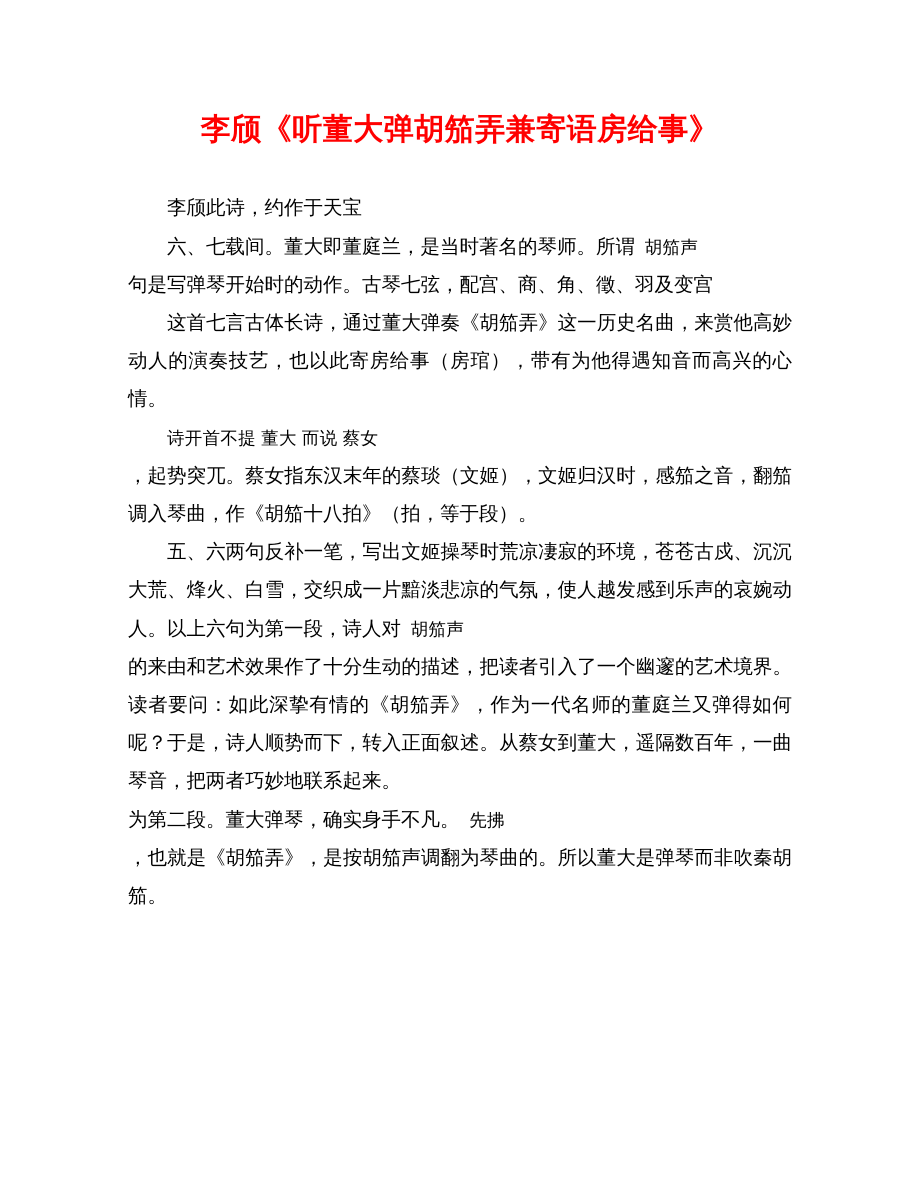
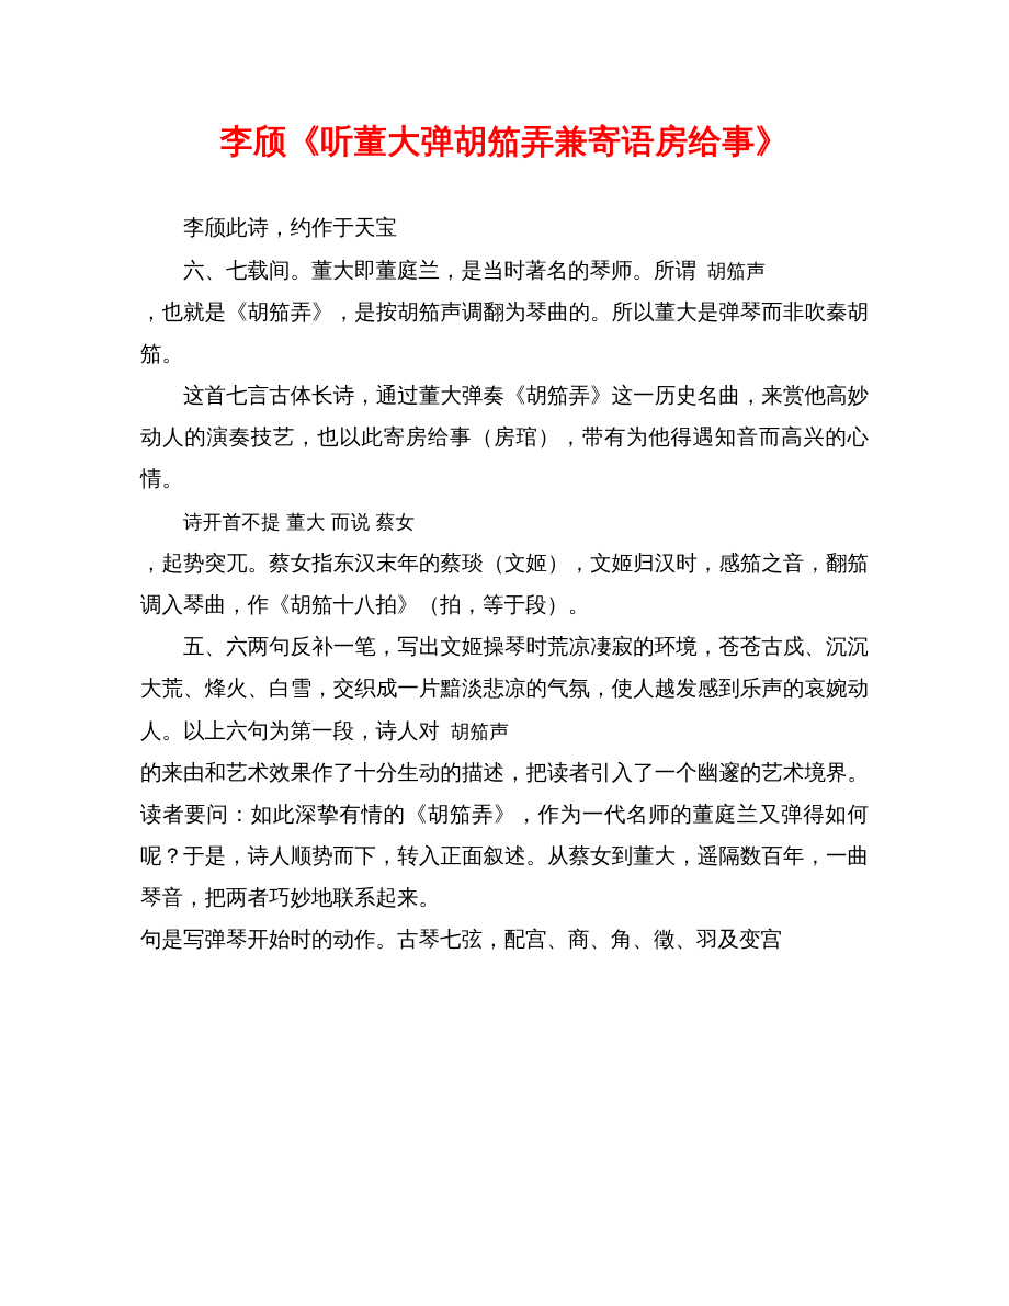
  李颀《听董大弹胡笳弄兼寄语房给事》
  李颀此诗，约作于天宝
  六、七载间。董大即董庭兰，是当时著名的琴师。所谓 胡笳声
- 句是写弹琴开始时的动作。古琴七弦，配宫、商、角、徵、羽及变宫
+ ，也就是《胡笳弄》，是按胡笳声调翻为琴曲的。所以董大是弹琴而非吹秦胡笳。
  这首七言古体长诗，通过董大弹奏《胡笳弄》这一历史名曲，来赏他高妙动人的演奏技艺，也以此寄房给事（房琯），带有为他得遇知音而高兴的心情。
  诗开首不提 董大 而说 蔡女
  ，起势突兀。蔡女指东汉末年的蔡琰（文姬），文姬归汉时，感笳之音，翻笳调入琴曲，作《胡笳十八拍》（拍，等于段）。
  五、六两句反补一笔，写出文姬操琴时荒凉凄寂的环境，苍苍古戍、沉沉大荒、烽火、白雪，交织成一片黯淡悲凉的气氛，使人越发感到乐声的哀婉动人。以上六句为第一段，诗人对 胡笳声
  的来由和艺术效果作了十分生动的描述，把读者引入了一个幽邃的艺术境界。读者要问：如此深挚有情的《胡笳弄》，作为一代名师的董庭兰又弹得如何呢？于是，诗人顺势而下，转入正面叙述。从蔡女到董大，遥隔数百年，一曲琴音，把两者巧妙地联系起来。
- 为第二段。董大弹琴，确实身手不凡。 先拂
- ，也就是《胡笳弄》，是按胡笳声调翻为琴曲的。所以董大是弹琴而非吹秦胡笳。
+ 句是写弹琴开始时的动作。古琴七弦，配宫、商、角、徵、羽及变宫
